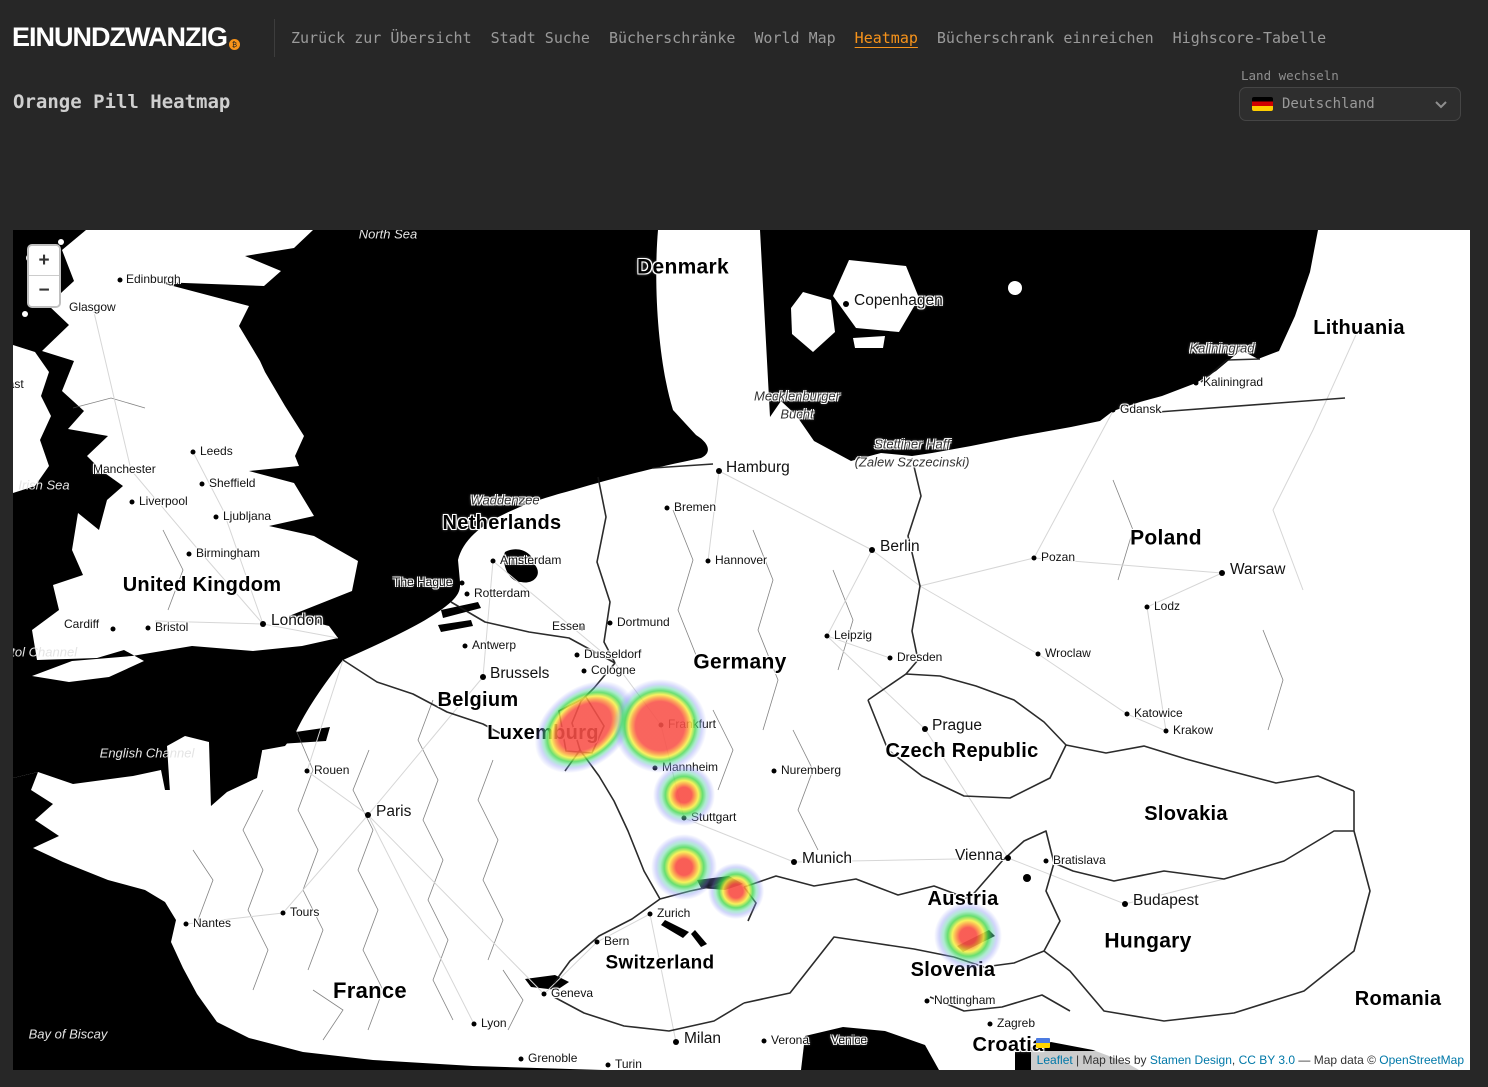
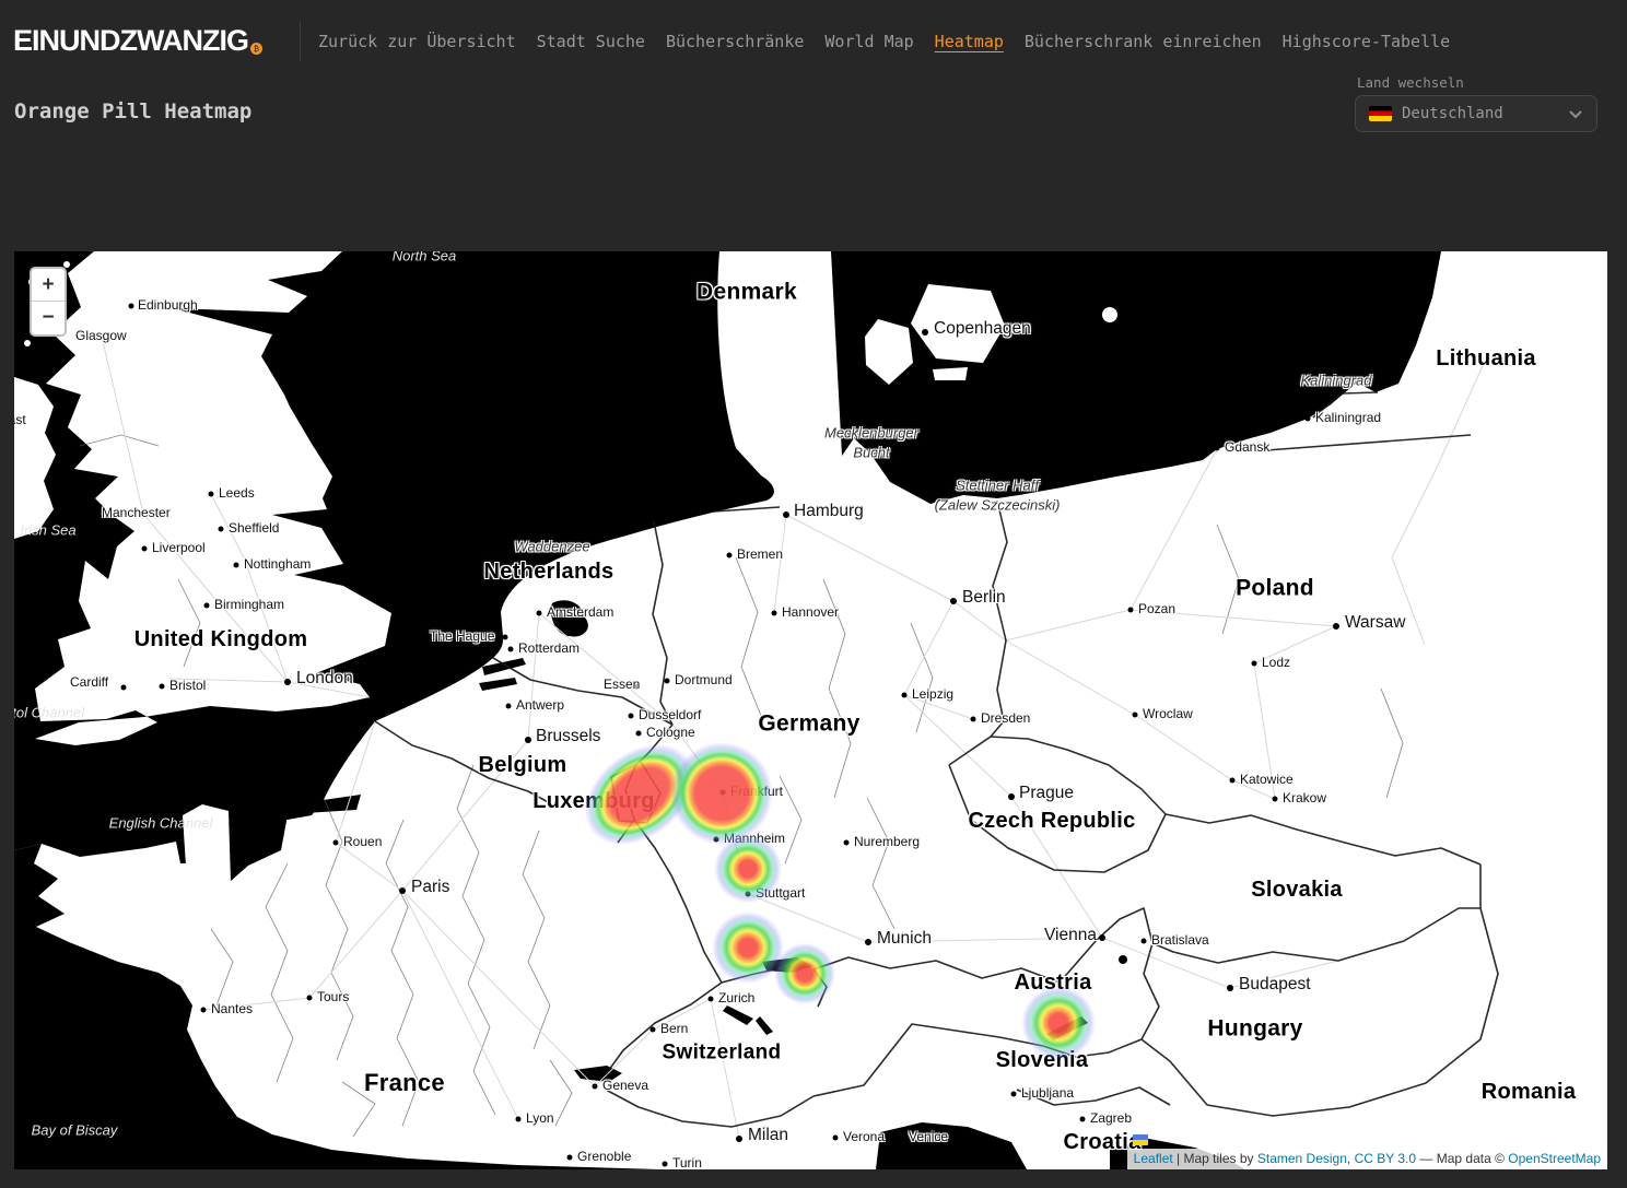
  EINUNDZWANZIG
  ₿
  Zurück zur Übersicht
  Stadt Suche
  Bücherschränke
  World Map
  Heatmap
  Bücherschrank einreichen
  Highscore-Tabelle
  Land wechseln
  Deutschland
  Orange Pill Heatmap
  Edinburgh
  Glasgow
  Leeds
  Manchester
  Liverpool
  Sheffield
- Ljubljana
+ Nottingham
  Birmingham
  London
  Bristol
  Cardiff
  Nantes
  Tours
  Rouen
  Paris
  Lyon
  Grenoble
  Geneva
  Bern
  Zurich
  Milan
  Turin
  Verona
  Venice
  Amsterdam
  The Hague
  Rotterdam
  Antwerp
  Brussels
  Bremen
  Hamburg
  Hannover
  Berlin
  Essen
  Dortmund
  Dusseldorf
  Cologne
  Nuremberg
  Munich
  Leipzig
  Dresden
  Prague
  Wroclaw
  Pozan
  Warsaw
  Lodz
  Katowice
  Krakow
  Vienna
  Bratislava
  Budapest
- Nottingham
+ Ljubljana
  Zagreb
  Gdansk
  Kaliningrad
  Copenhagen
  United Kingdom
  Netherlands
  Belgium
  Germany
  France
  Switzerland
  Czech Republic
  Poland
  Lithuania
  Denmark
  Slovakia
  Austria
  Hungary
  Slovia
  Croati
  Romania
  North Sea
  Irish Sea
  tol Channel
  English Channel
  Bay of Biscay
  Waddenzee
  Mecklenburger
  Bucht
  Stettiner Haff
  (Zalew Szczecinski)
  Kaliningrad
  +
  −
  Leaflet | Map tiles by Stamen Design, CC BY 3.0 — Map data © OpenStreetMap
